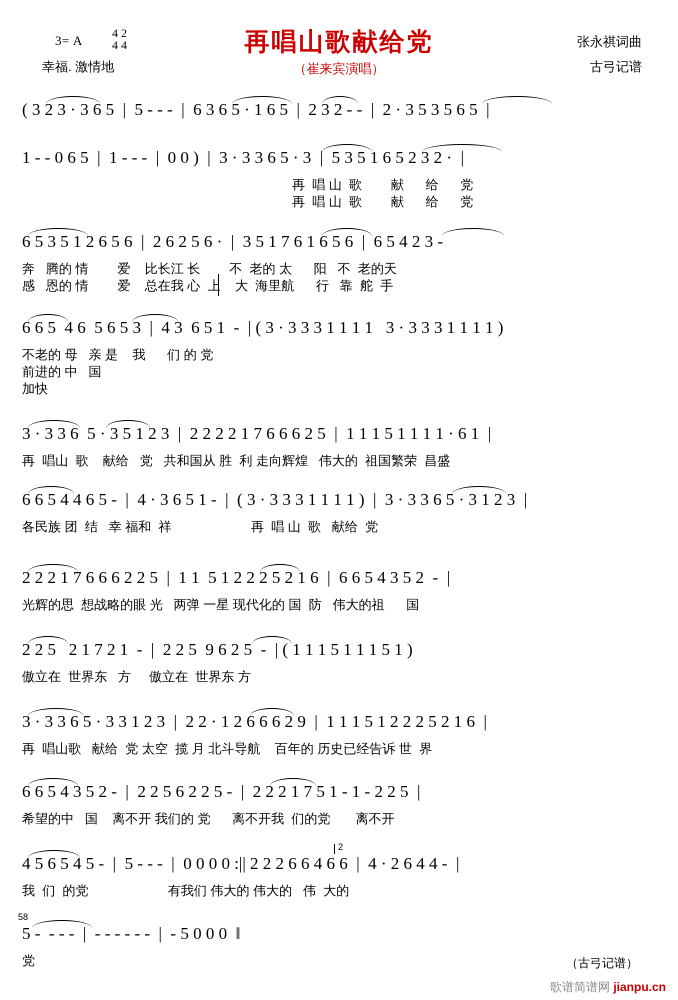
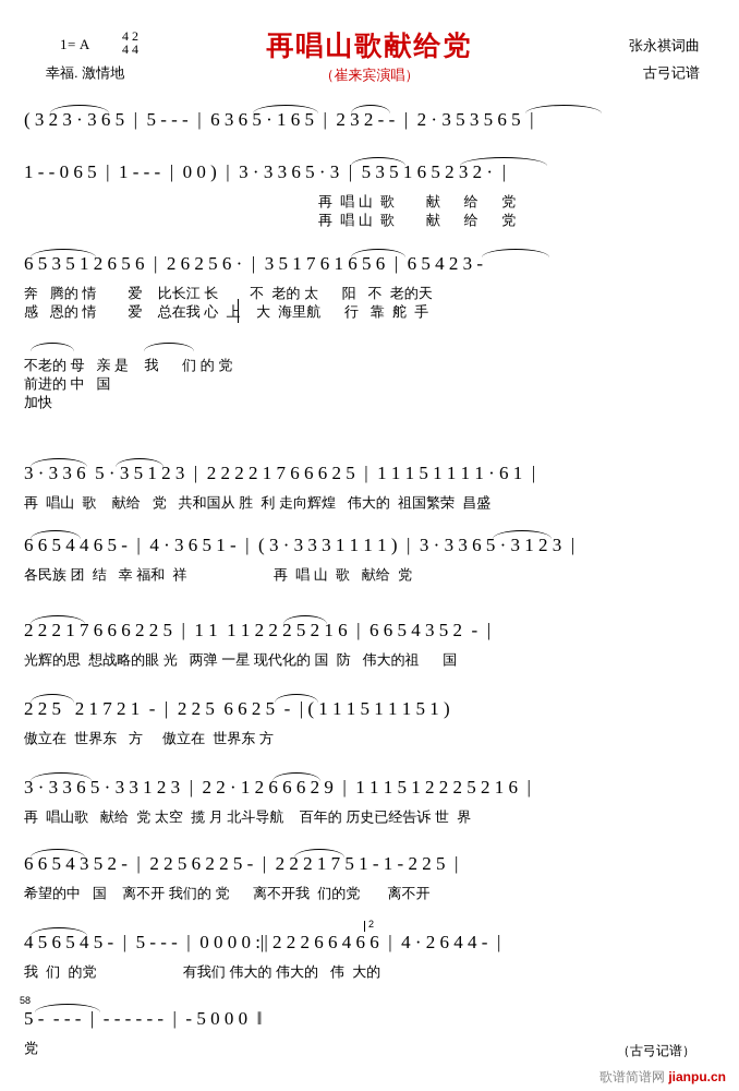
- 3= A
+ 1= A
  4
  4
  2
  4
  幸福. 激情地
  再唱山歌献给党
  （崔来宾演唱）
  张永祺词曲
  古弓记谱
  ( 3 2 3 · 3 6 5 | 5 - - - | 6 3 6 5 · 1 6 5 | 2 3 2 - - | 2 · 3 5 3 5 6 5 |
  1 - - 0 6 5 | 1 - - - | 0 0 ) | 3 · 3 3 6 5 · 3 | 5 3 5 1 6 5 2 3 2 · |
  再 唱 山 歌 献 给 党
  再 唱 山 歌 献 给 党
  6 5 3 5 1 2 6 5 6 | 2 6 2 5 6 · | 3 5 1 7 6 1 6 5 6 | 6 5 4 2 3 -
  奔 腾的 情 爱 比长江 长 不 老的 太 阳 不 老的天
  感 恩的 情 爱 总在我 心 上 大 海里航 行 靠 舵 手
- 6 6 5 4 6 5 6 5 3 | 4 3 6 5 1 - | ( 3 · 3 3 3 1 1 1 1 3 · 3 3 3 1 1 1 1 )
  不老的 母 亲 是 我 们 的 党
  前进的 中 国
  加快
  3 · 3 3 6 5 · 3 5 1 2 3 | 2 2 2 2 1 7 6 6 6 2 5 | 1 1 1 5 1 1 1 1 · 6 1 |
  再 唱山 歌 献给 党 共和国从 胜 利 走向辉煌 伟大的 祖国繁荣 昌盛
  6 6 5 4 4 6 5 - | 4 · 3 6 5 1 - | ( 3 · 3 3 3 1 1 1 1 ) | 3 · 3 3 6 5 · 3 1 2 3 |
  各民族 团 结 幸 福和 祥 再 唱 山 歌 献给 党
- 2 2 2 1 7 6 6 6 2 2 5 | 1 1 5 1 2 2 2 5 2 1 6 | 6 6 5 4 3 5 2 - |
+ 2 2 2 1 7 6 6 6 2 2 5 | 1 1 1 1 2 2 2 5 2 1 6 | 6 6 5 4 3 5 2 - |
  光辉的思 想战略的眼 光 两弹 一星 现代化的 国 防 伟大的祖 国
- 2 2 5 2 1 7 2 1 - | 2 2 5 9 6 2 5 - | ( 1 1 1 5 1 1 1 5 1 )
+ 2 2 5 2 1 7 2 1 - | 2 2 5 6 6 2 5 - | ( 1 1 1 5 1 1 1 5 1 )
  傲立在 世界东 方 傲立在 世界东 方
  3 · 3 3 6 5 · 3 3 1 2 3 | 2 2 · 1 2 6 6 6 2 9 | 1 1 1 5 1 2 2 2 5 2 1 6 |
  再 唱山歌 献给 党 太空 揽 月 北斗导航 百年的 历史已经告诉 世 界
  6 6 5 4 3 5 2 - | 2 2 5 6 2 2 5 - | 2 2 2 1 7 5 1 - 1 - 2 2 5 |
  希望的中 国 离不开 我们的 党 离不开我 们的党 离不开
  4 5 6 5 4 5 - | 5 - - - | 0 0 0 0 :|| 2 2 2 6 6 4 6 6 | 4 · 2 6 4 4 - |
  2
  我 们 的党 有我们 伟大的 伟大的 伟 大的
  58
  5 - - - - | - - - - - - | - 5 0 0 0 ‖
  党
  （古弓记谱）
  歌谱简谱网 jianpu.cn
